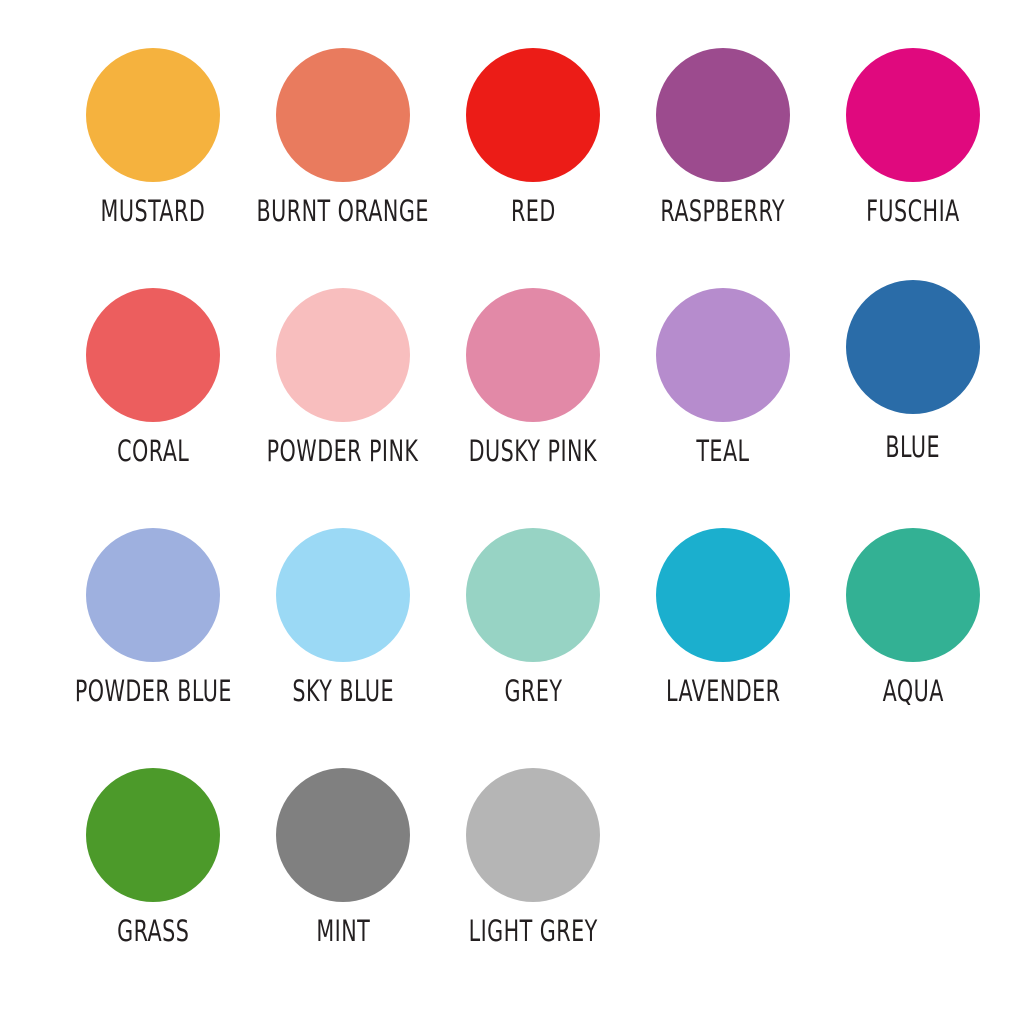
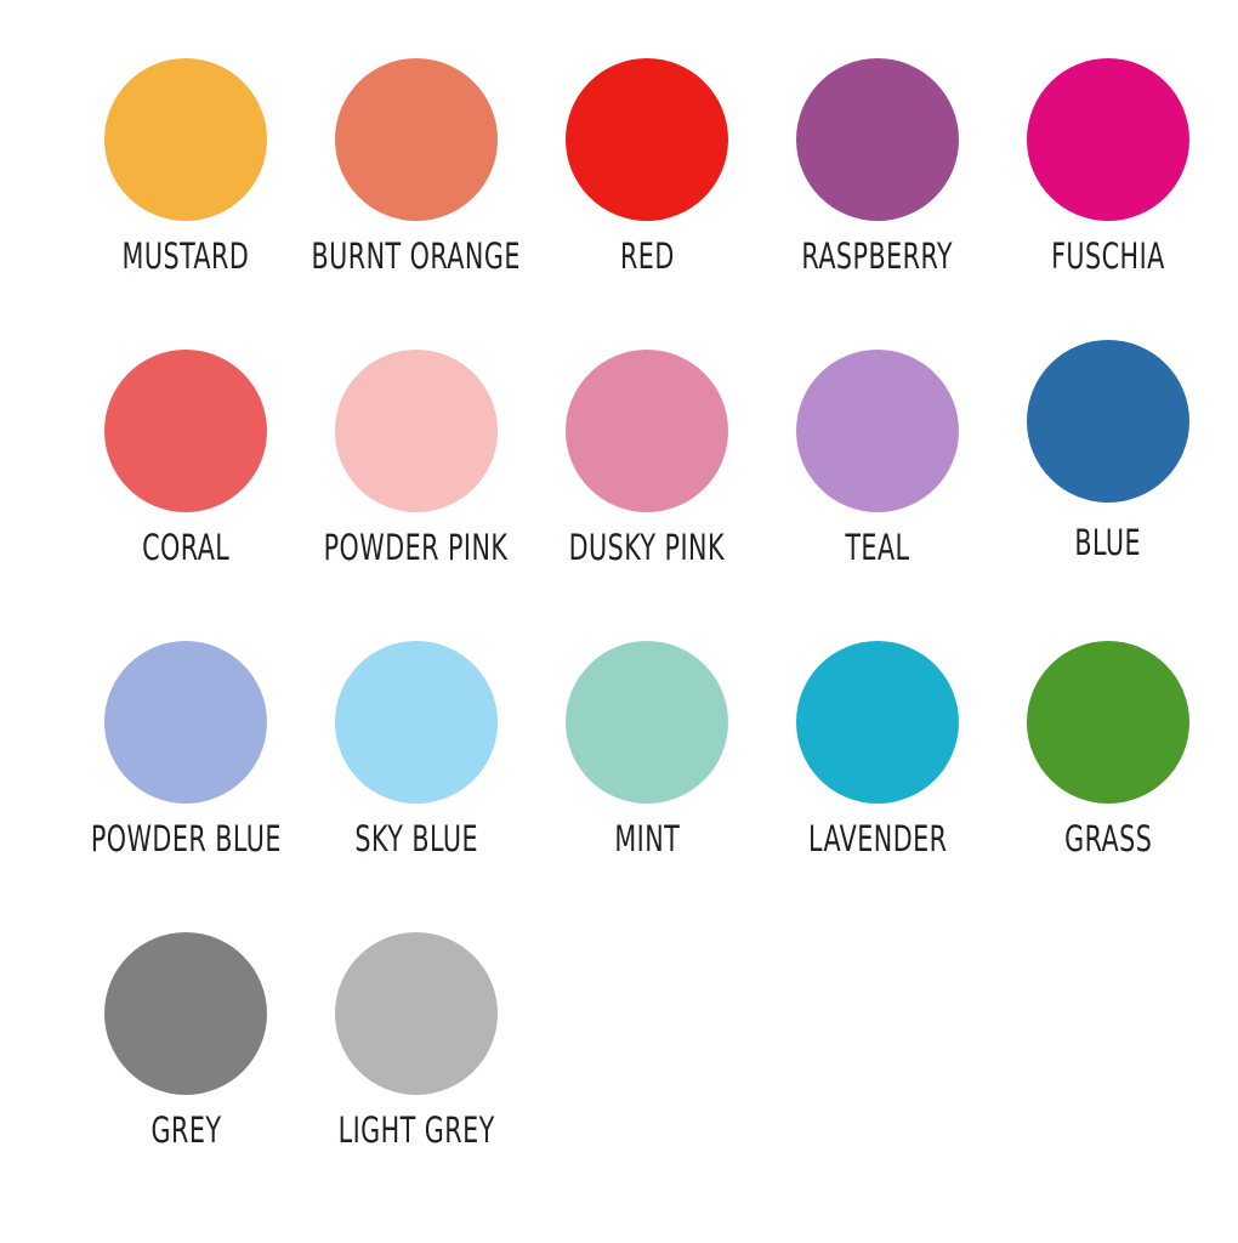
  MUSTARD
  BURNT ORANGE
  RED
  RASPBERRY
  FUSCHIA
  CORAL
  POWDER PINK
  DUSKY PINK
  TEAL
  BLUE
  POWDER BLUE
  SKY BLUE
- GREY
+ MINT
  LAVENDER
- AQUA
  GRASS
- MINT
+ GREY
  LIGHT GREY
